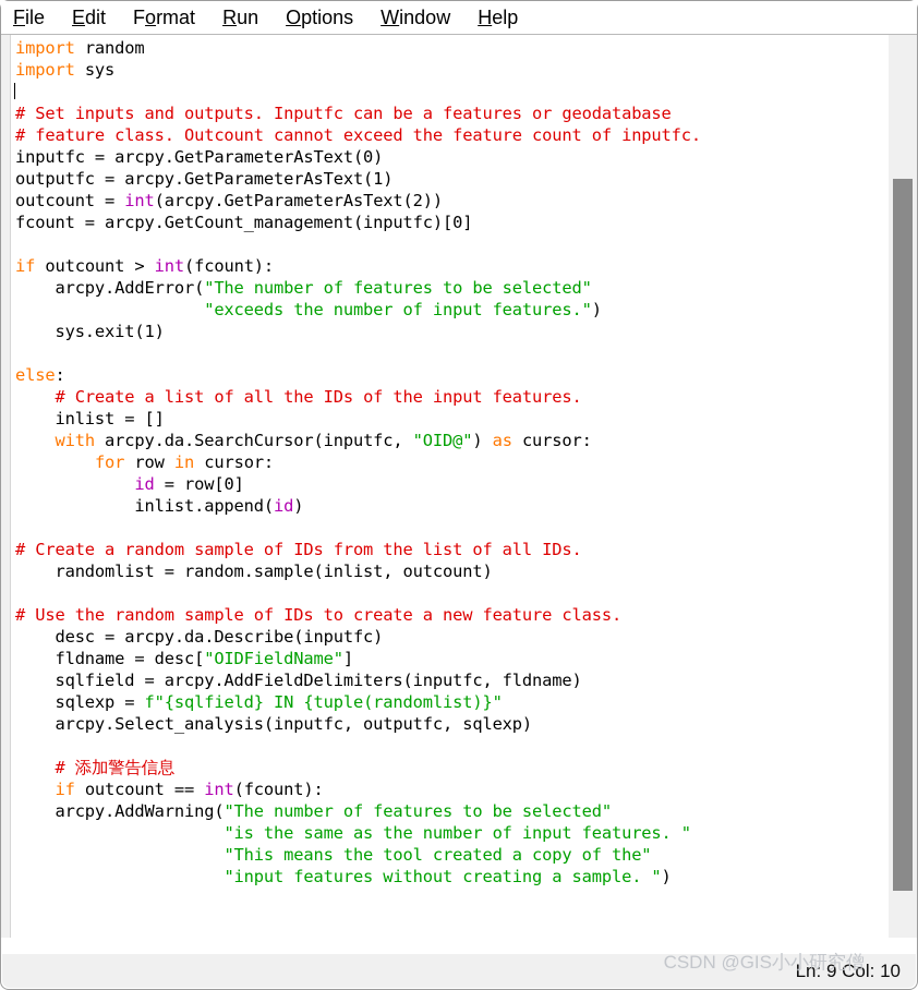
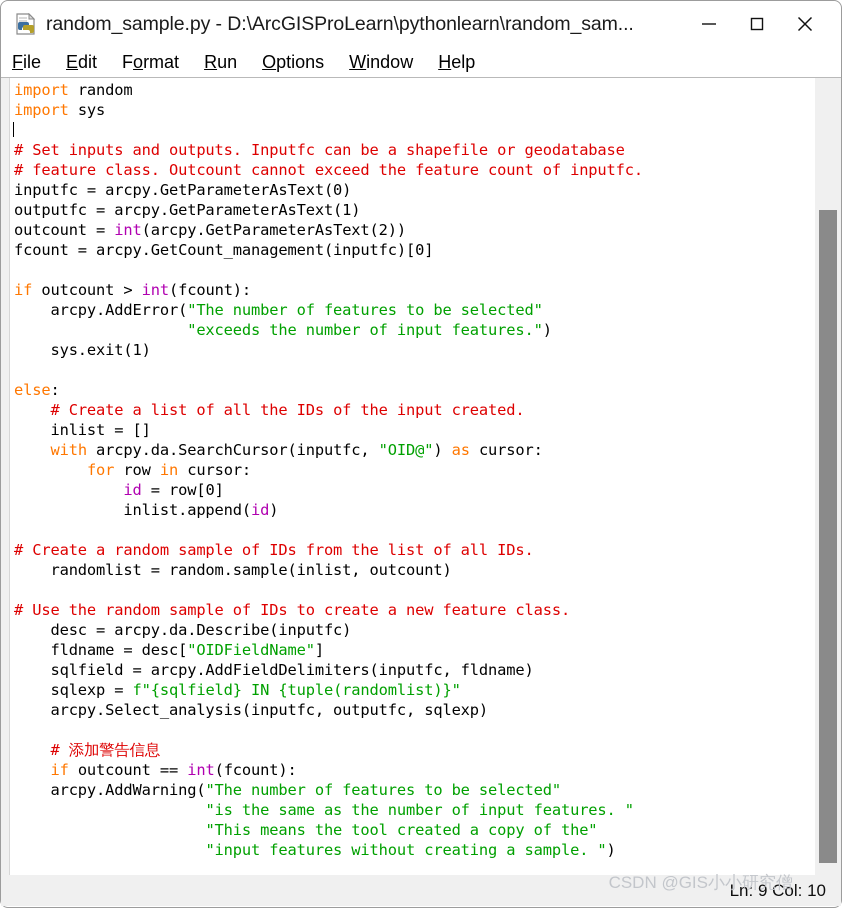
+ random_sample.py - D:\ArcGISProLearn\pythonlearn\random_sam...
  File
  Edit
  Format
  Run
  Options
  Window
  Help
  import random
  import sys
- # Set inputs and outputs. Inputfc can be a features or geodatabase # feature class. Outcount cannot exceed the feature count of inputfc.
+ # Set inputs and outputs. Inputfc can be a shapefile or geodatabase # feature class. Outcount cannot exceed the feature count of inputfc.
  inputfc = arcpy.GetParameterAsText(0)
  outputfc = arcpy.GetParameterAsText(1)
  outcount = int(arcpy.GetParameterAsText(2))
  fcount = arcpy.GetCount_management(inputfc)[0]
  if outcount > int(fcount):
  arcpy.AddError("The number of features to be selected" "exceeds the number of input features.")
  sys.exit(1)
  else:
- # Create a list of all the IDs of the input features.
+ # Create a list of all the IDs of the input created.
  inlist = []
  with arcpy.da.SearchCursor(inputfc, "OID@") as cursor:
  for row in cursor:
  id = row[0]
  inlist.append(id)
  # Create a random sample of IDs from the list of all IDs.
  randomlist = random.sample(inlist, outcount)
  # Use the random sample of IDs to create a new feature class.
  desc = arcpy.da.Describe(inputfc)
  fldname = desc["OIDFieldName"]
  sqlfield = arcpy.AddFieldDelimiters(inputfc, fldname)
  sqlexp = f"{sqlfield} IN {tuple(randomlist)}"
  arcpy.Select_analysis(inputfc, outputfc, sqlexp)
  # 添加警告信息 if outcount == int(fcount):
  arcpy.AddWarning("The number of features to be selected" "is the same as the number of input features. " "This means the tool created a copy of the" "input features without creating a sample. ")
  Ln: 9 Col: 10
  CSDN @GIS小小研究僧
